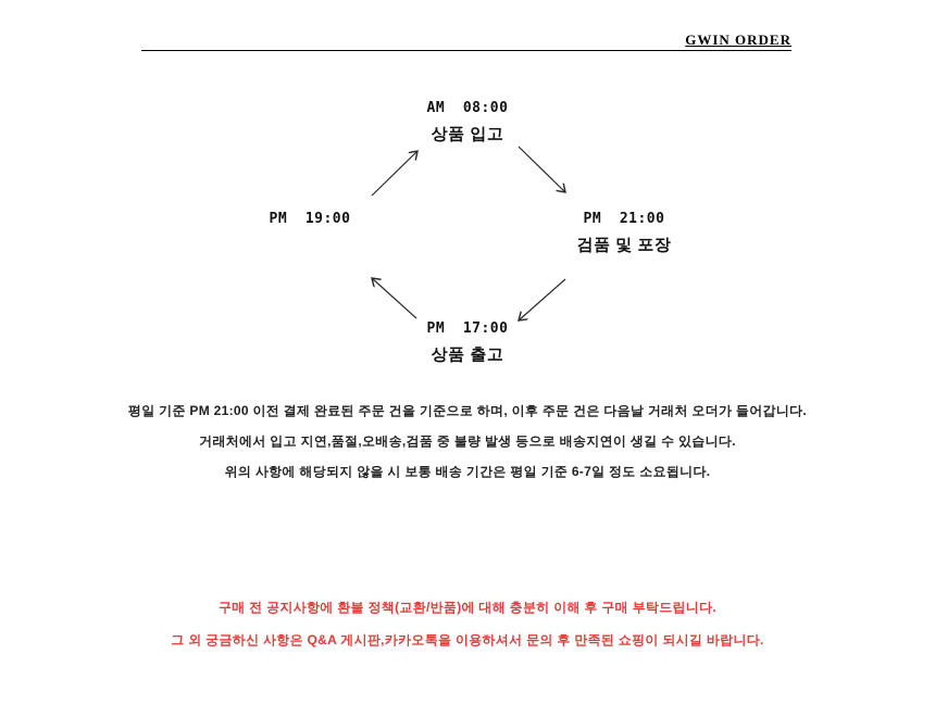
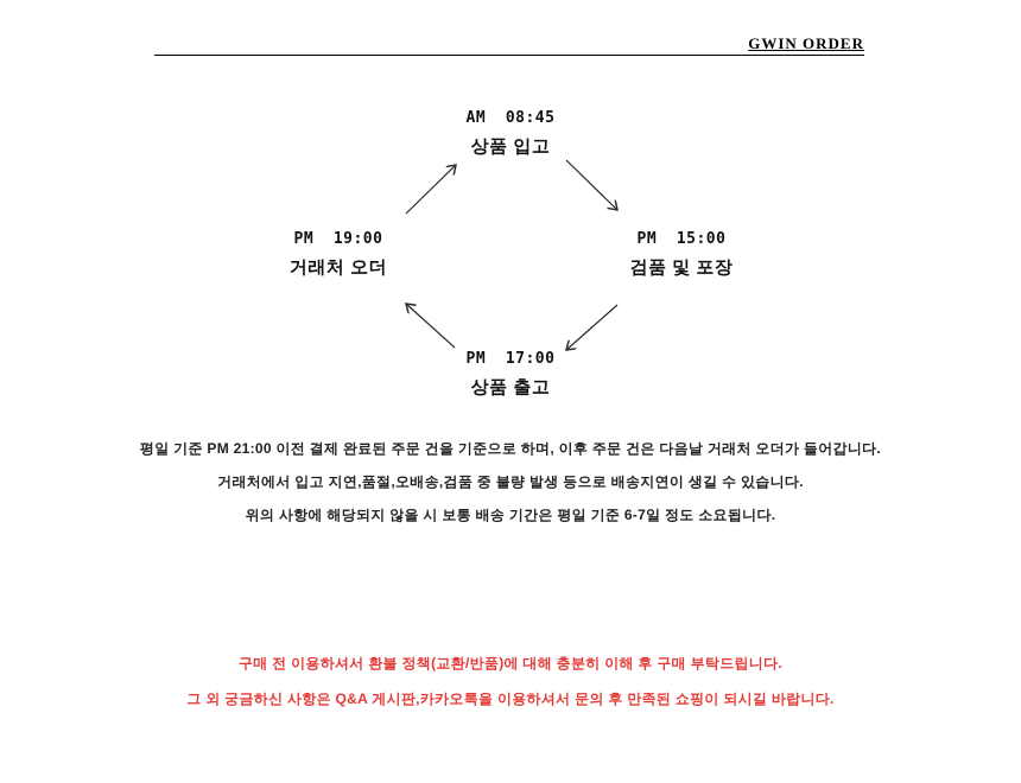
  GWIN ORDER
- AM 08:00
+ AM 08:45
  상품 입고
- PM 21:00
+ PM 15:00
  검품 및 포장
  PM 17:00
  상품 출고
  PM 19:00
+ 거래처 오더
  평일 기준 PM 21:00 이전 결제 완료된 주문 건을 기준으로 하며, 이후 주문 건은 다음날 거래처 오더가 들어갑니다.
  거래처에서 입고 지연,품절,오배송,검품 중 불량 발생 등으로 배송지연이 생길 수 있습니다.
  위의 사항에 해당되지 않을 시 보통 배송 기간은 평일 기준 6-7일 정도 소요됩니다.
- 구매 전 공지사항에 환불 정책(교환/반품)에 대해 충분히 이해 후 구매 부탁드립니다.
+ 구매 전 이용하셔서 환불 정책(교환/반품)에 대해 충분히 이해 후 구매 부탁드립니다.
  그 외 궁금하신 사항은 Q&A 게시판,카카오톡을 이용하셔서 문의 후 만족된 쇼핑이 되시길 바랍니다.
